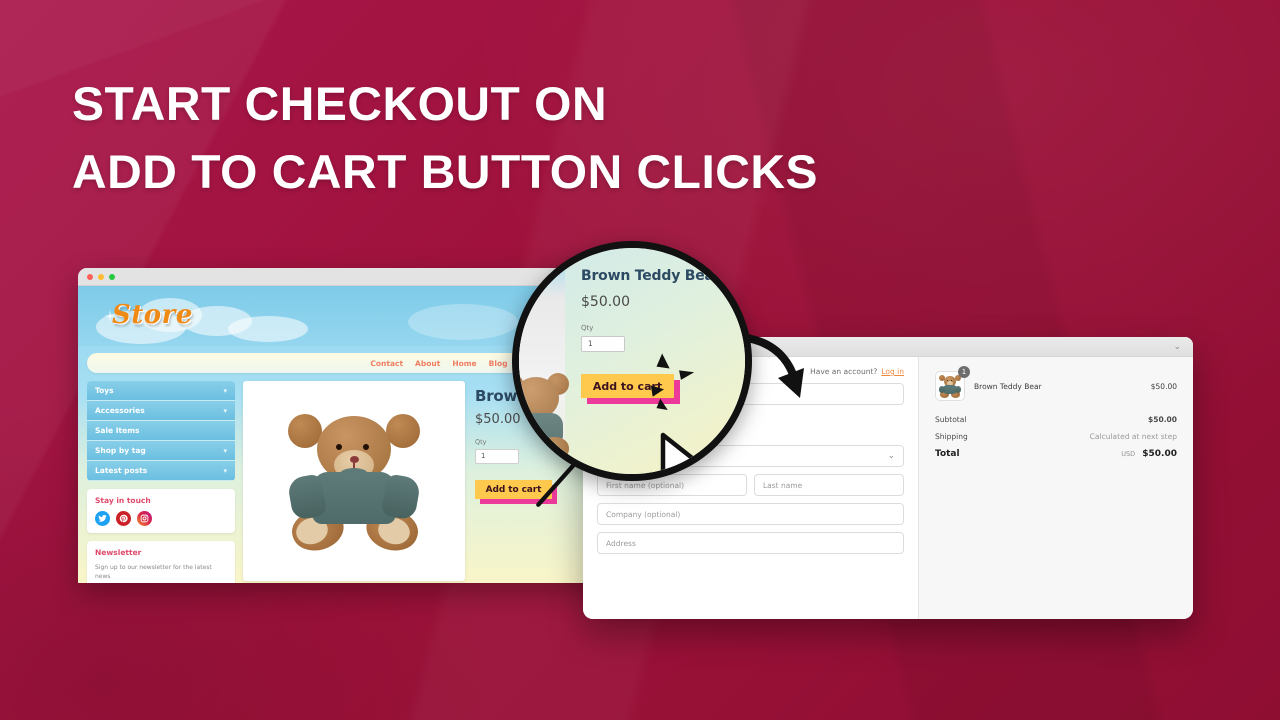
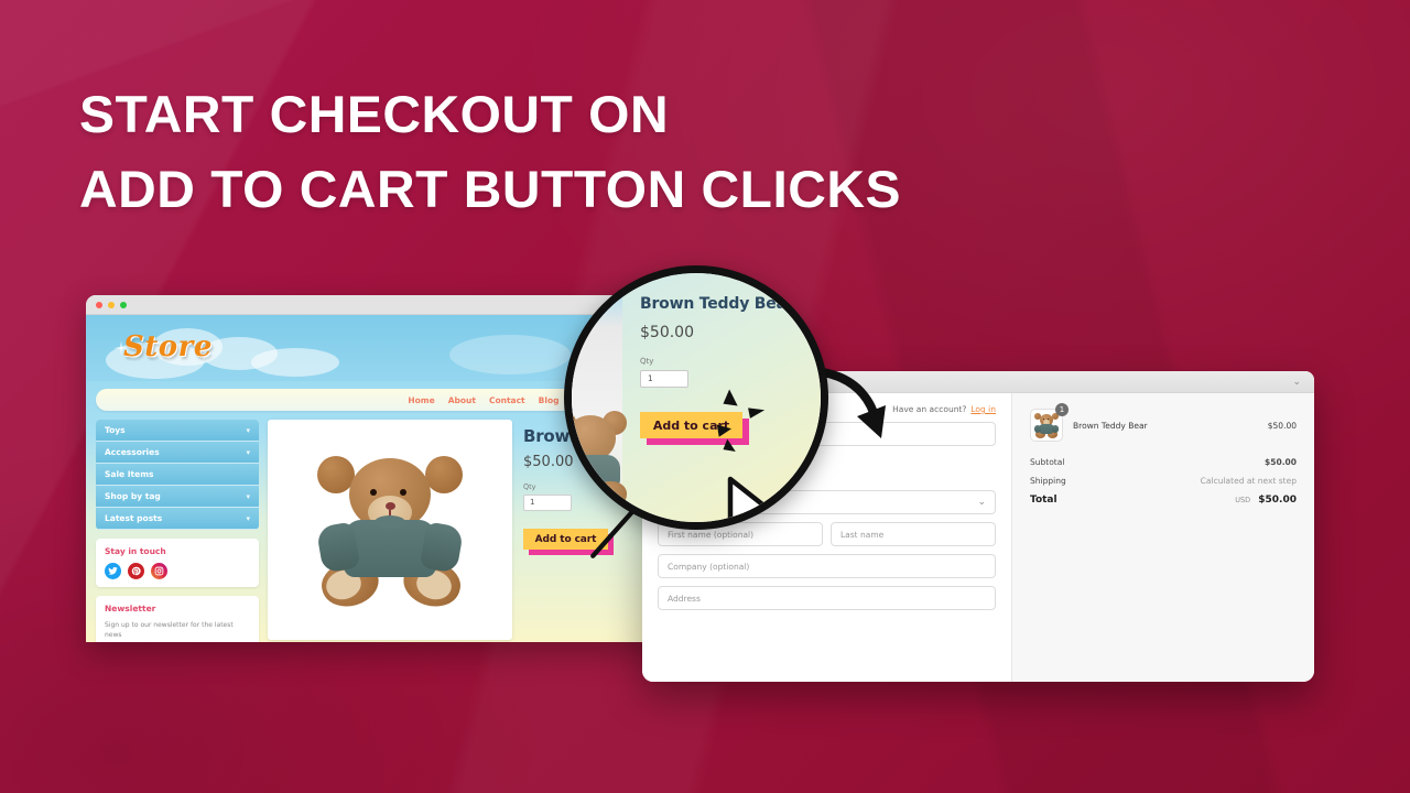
  START CHECKOUT ON
  ADD TO CART BUTTON CLICKS
  Store
- Contact
+ Home
  About
- Home
+ Contact
  Blog
  Toys
  ▾
  Accessories
  ▾
  Sale Items
  Shop by tag
  ▾
  Latest posts
  ▾
  Stay in touch
  Newsletter
  $50.00
  Qty
  1
  Add to cart
  ⌄
  Have an account?
  Log in
  ⌄
  First name (optional)
  Last name
  Company (optional)
  Address
  1
  Brown Teddy Bear
  $50.00
  Subtotal
  $50.00
  Shipping
  Calculated at next step
  Total
  USD $50.00
  Brown Teddy Bear
  $50.00
  Qty
  1
  Add to cart
